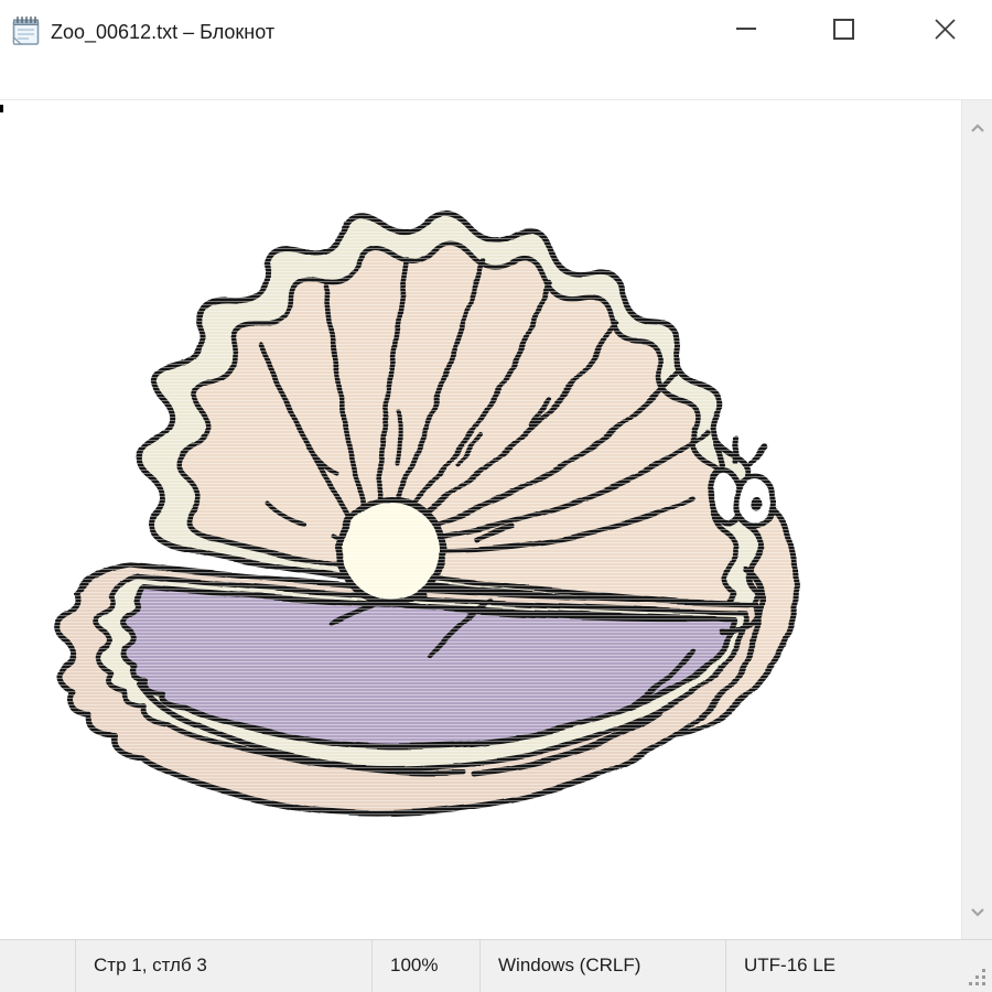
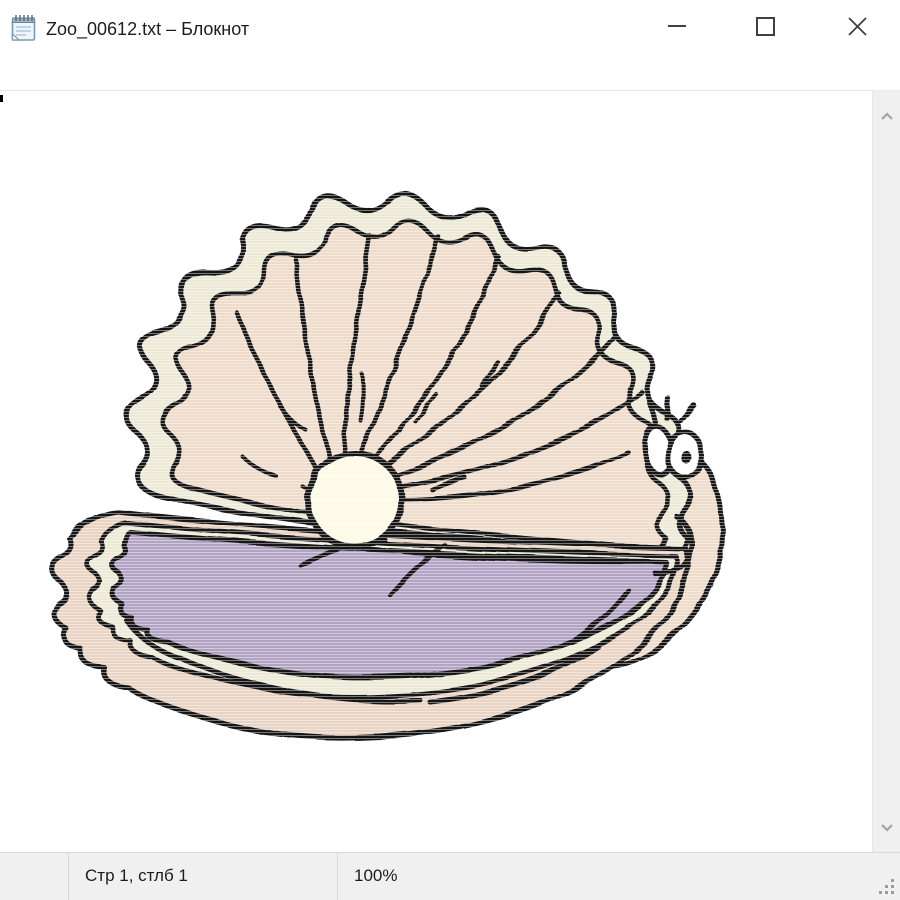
  Zoo_00612.txt – Блокнот
- Стр 1, стлб 3
+ Стр 1, стлб 1
  100%
- Windows (CRLF)
- UTF-16 LE
